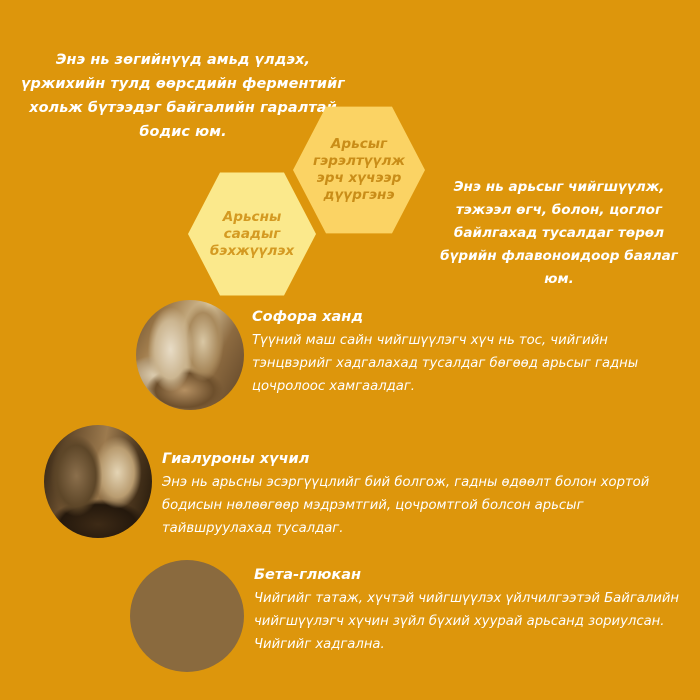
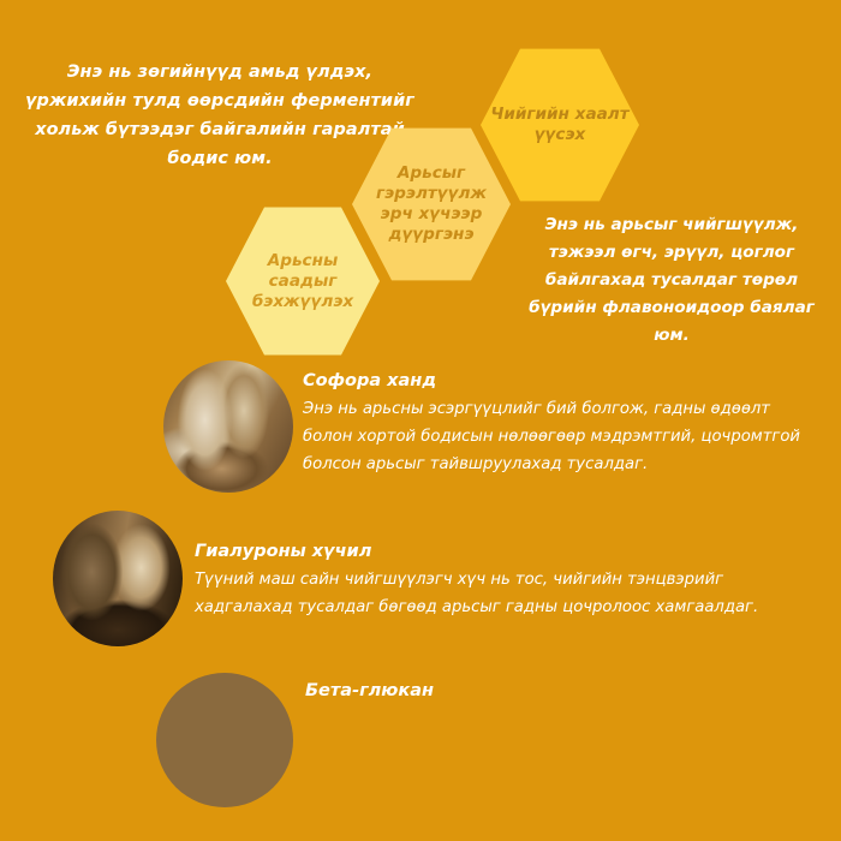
  Энэ нь зөгийнүүд амьд үлдэх, үржихийн тулд өөрсдийн ферментийг хольж бүтээдэг байгалийн гаралта бодис юм.
+ Чийгийн хаалт үүсэх
  Арьсыг гэрэлтүүлж эрч хүчээр дүүргэнэ
  Арьсны саадыг бэхжүүлэх
- Энэ нь арьсыг чийгшүүлж, тэжээл өгч, болон, цоглог байлгахад тусалдаг төрөл бүрийн флавоноидоор баялаг юм.
+ Энэ нь арьсыг чийгшүүлж, тэжээл өгч, эрүүл, цоглог байлгахад тусалдаг төрөл бүрийн флавоноидоор баялаг юм.
  Софора ханд
- Түүний маш сайн чийгшүүлэгч хүч нь тос, чийгийн тэнцвэрийг хадгалахад тусалдаг бөгөөд арьсыг гадны цочролоос хамгаалдаг.
+ Энэ нь арьсны эсэргүүцлийг бий болгож, гадны өдөөлт болон хортой бодисын нөлөөгөөр мэдрэмтгий, цочромтгой болсон арьсыг тайвшруулахад тусалдаг.
  Гиалуроны хүчил
- Энэ нь арьсны эсэргүүцлийг бий болгож, гадны өдөөлт болон хортой бодисын нөлөөгөөр мэдрэмтгий, цочромтгой болсон арьсыг тайвшруулахад тусалдаг.
+ Түүний маш сайн чийгшүүлэгч хүч нь тос, чийгийн тэнцвэрийг хадгалахад тусалдаг бөгөөд арьсыг гадны цочролоос хамгаалдаг.
  Бета-глюкан
- Чийгийг татаж, хүчтэй чийгшүүлэх үйлчилгээтэй Байгалийн чийгшүүлэгч хүчин зүйл бүхий хуурай арьсанд зориулсан. Чийгийг хадгална.
